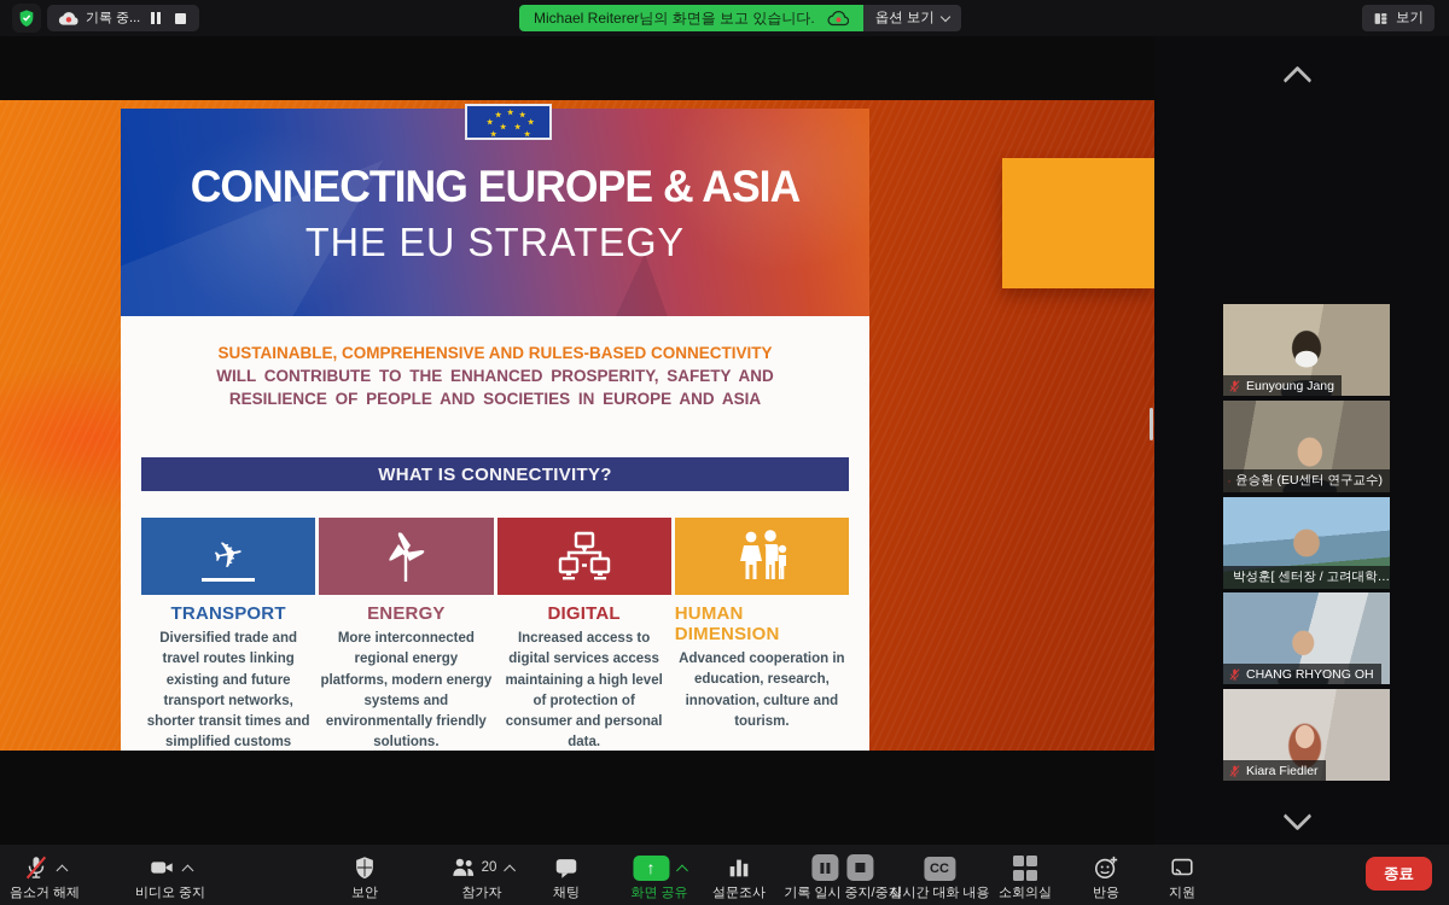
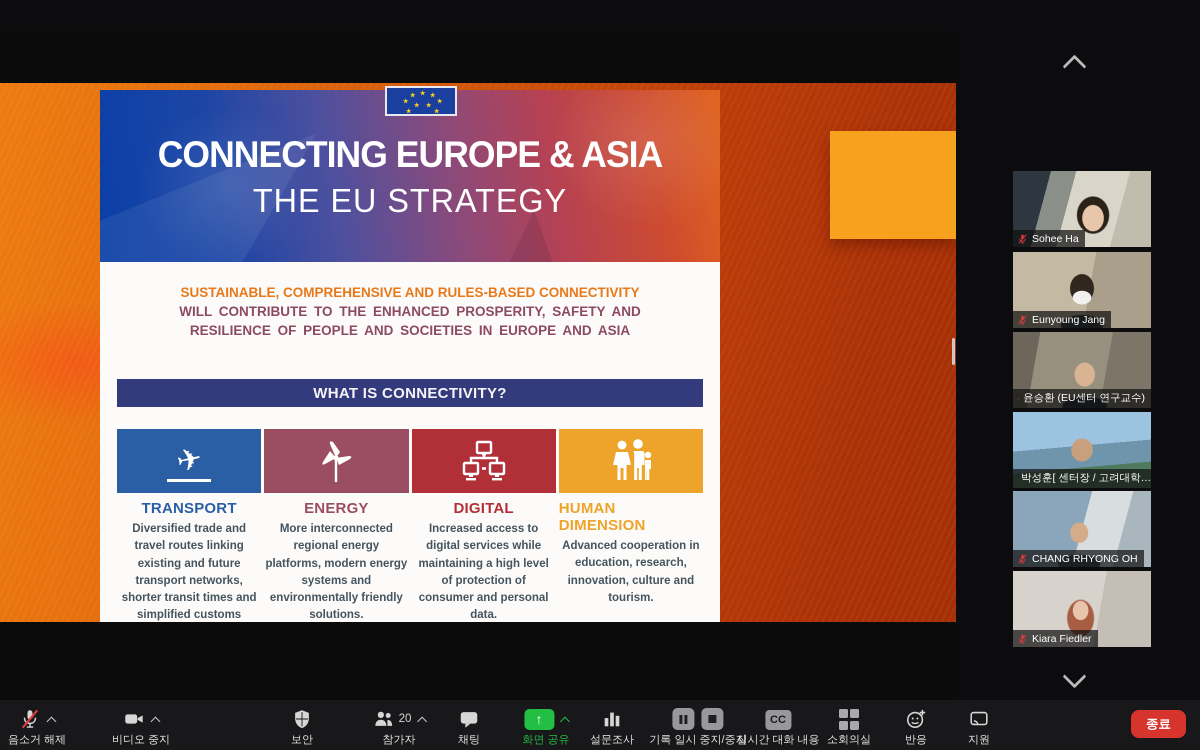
- 기록 중...
- Michael Reiterer님의 화면을 보고 있습니다.
- 옵션 보기
- 보기
  CONNECTING EUROPE & ASIA
  THE EU STRATEGY
  SUSTAINABLE, COMPREHENSIVE AND RULES-BASED CONNECTIVITY
  WILL CONTRIBUTE TO THE ENHANCED PROSPERITY, SAFETY AND
  RESILIENCE OF PEOPLE AND SOCIETIES IN EUROPE AND ASIA
  WHAT IS CONNECTIVITY?
  TRANSPORT
  Diversified trade and travel routes linking existing and future transport networks, shorter transit times and simplified customs
  ENERGY
  More interconnected regional energy platforms, modern energy systems and environmentally friendly solutions.
  DIGITAL
- Increased access to digital services access maintaining a high level of protection of consumer and personal data.
+ Increased access to digital services while maintaining a high level of protection of consumer and personal data.
  HUMAN DIMENSION
  Advanced cooperation in education, research, innovation, culture and tourism.
+ Sohee Ha
  Eunyoung Jang
  윤승환 (EU센터 연구교수)
  박성훈[ 센터장 / 고려대학…
  CHANG RHYONG OH
  Kiara Fiedler
  음소거 해제
  비디오 중지
  보안
  20
  참가자
  채팅
  ↑
  화면 공유
  설문조사
  기록 일시 중지/중지
  CC
  실시간 대화 내용
  소회의실
  반응
  지원
  종료
